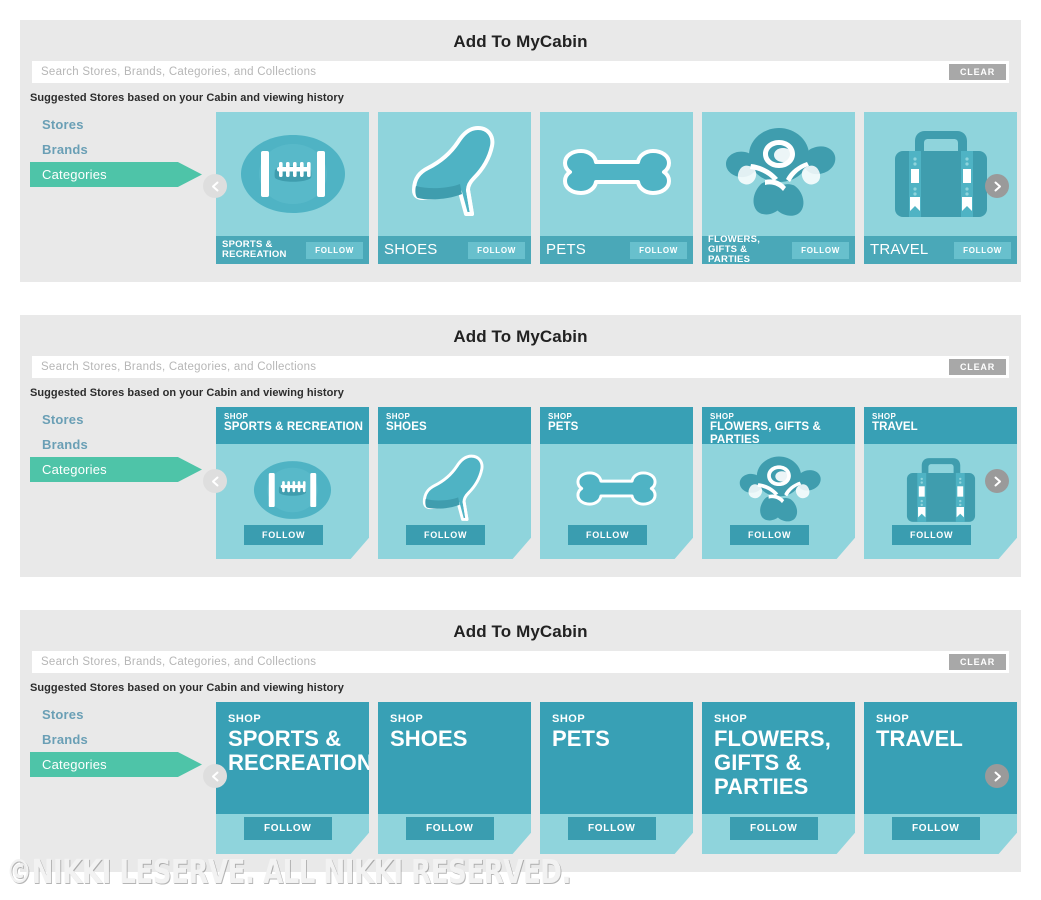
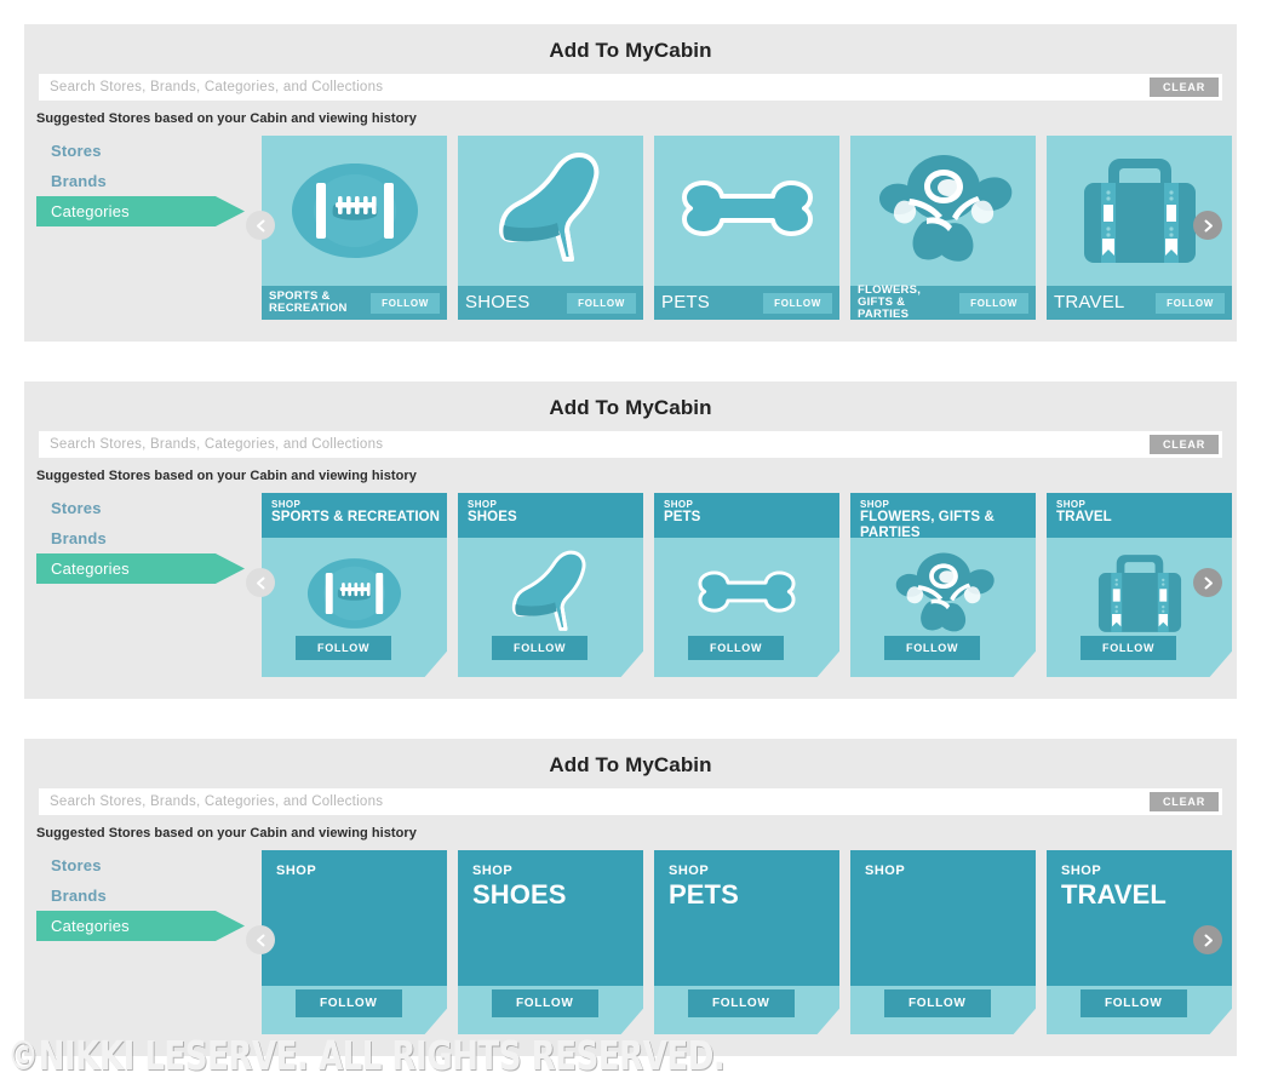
  Add To MyCabin
  Search Stores, Brands, Categories, and Collections
  CLEAR
  Suggested Stores based on your Cabin and viewing history
  Stores
  Brands
  Categories
  SPORTS & RECREATION
  FOLLOW
  SHOES
  FOLLOW
  PETS
  FOLLOW
  FLOWERS, GIFTS & PARTIES
  FOLLOW
  TRAVEL
  FOLLOW
  Add To MyCabin
  Search Stores, Brands, Categories, and Collections
  CLEAR
  Suggested Stores based on your Cabin and viewing history
  Stores
  Brands
  Categories
  SHOP
  SPORTS & RECREATION
  FOLLOW
  SHOP
  SHOES
  FOLLOW
  SHOP
  PETS
  FOLLOW
  SHOP
  FLOWERS, GIFTS & PARTIES
  FOLLOW
  SHOP
  TRAVEL
  FOLLOW
  Add To MyCabin
  Search Stores, Brands, Categories, and Collections
  CLEAR
  Suggested Stores based on your Cabin and viewing history
  Stores
  Brands
  Categories
  SHOP
- SPORTS &
- RECREATION
  FOLLOW
  SHOP
  SHOES
  FOLLOW
  SHOP
  PETS
  FOLLOW
  SHOP
- FLOWERS,
- GIFTS &
- PARTIES
  FOLLOW
  SHOP
  TRAVEL
  FOLLOW
- ©NIKKI LESERVE. ALL NIKKI RESERVED.
+ ©NIKKI LESERVE. ALL RIGHTS RESERVED.
